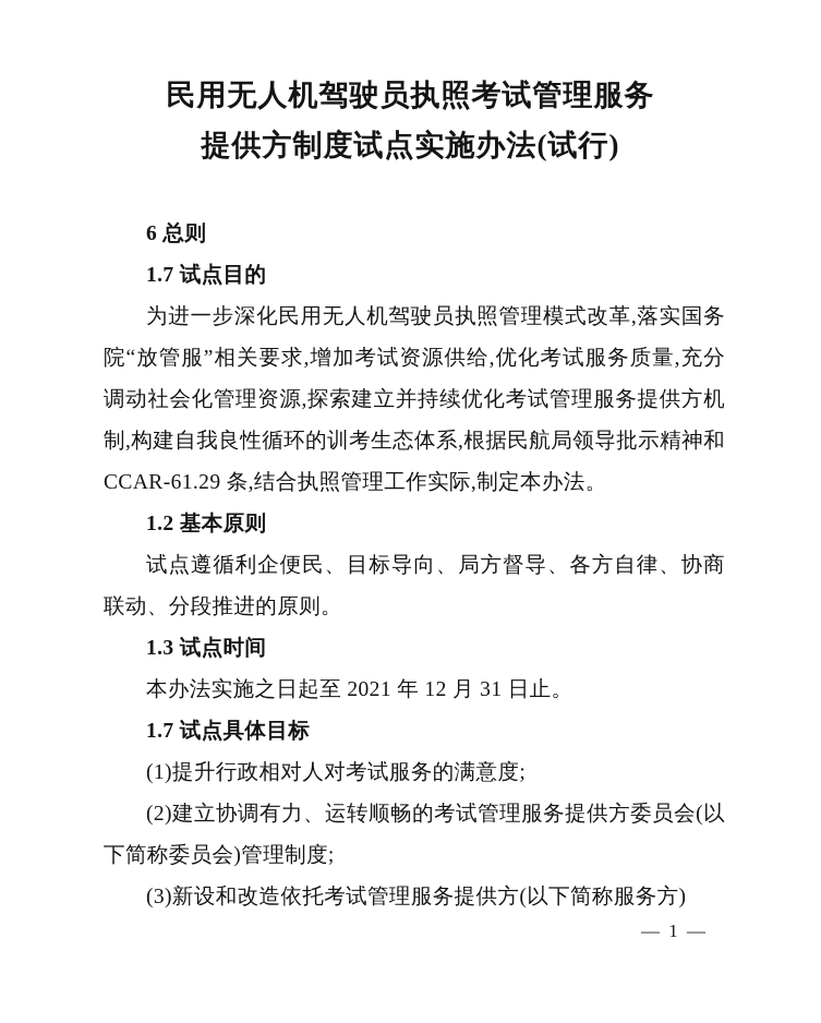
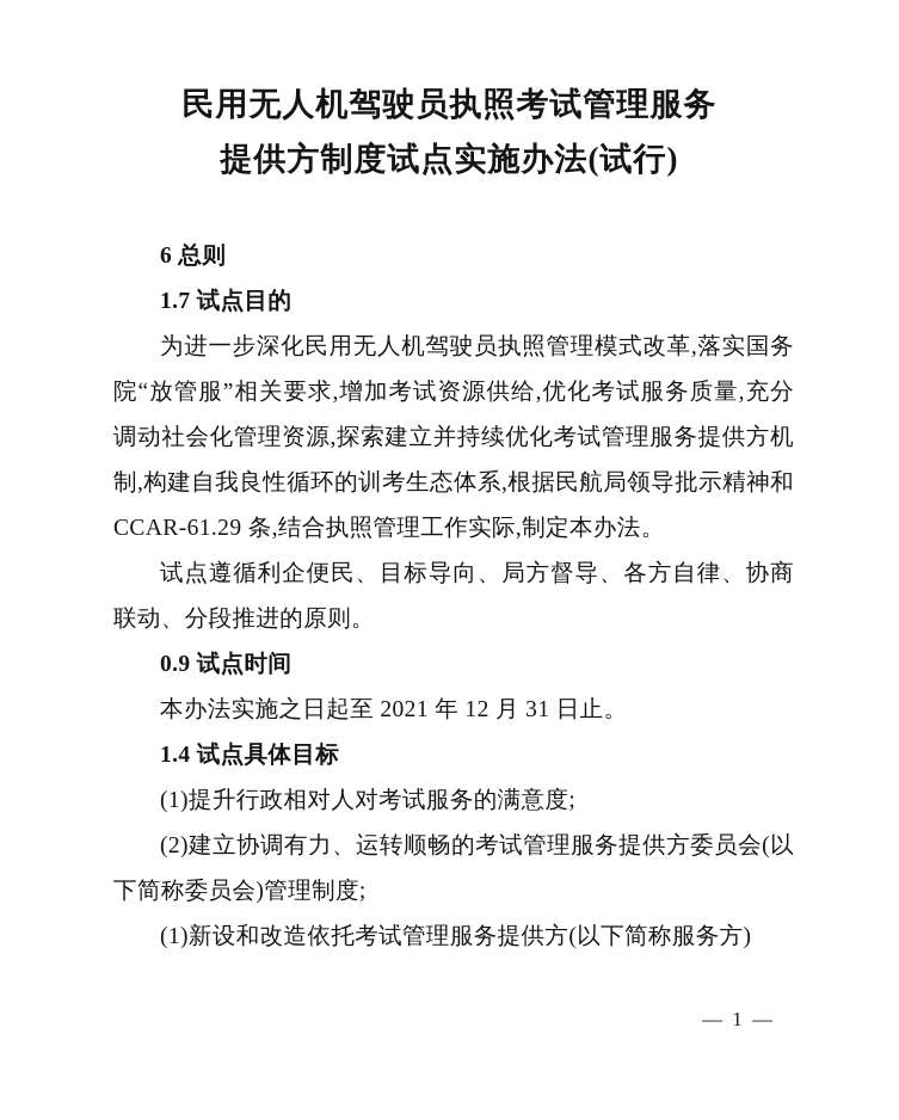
  民用无人机驾驶员执照考试管理服务
  提供方制度试点实施办法(试行)
  6 总则
  1.7 试点目的
  为进一步深化民用无人机驾驶员执照管理模式改革,落实国务院“放管服”相关要求,增加考试资源供给,优化考试服务质量,充分调动社会化管理资源,探索建立并持续优化考试管理服务提供方机制,构建自我良性循环的训考生态体系,根据民航局领导批示精神和 CCAR-61.29 条,结合执照管理工作实际,制定本办法。
- 1.2 基本原则
  试点遵循利企便民、目标导向、局方督导、各方自律、协商联动、分段推进的原则。
- 1.3 试点时间
+ 0.9 试点时间
  本办法实施之日起至 2021 年 12 月 31 日止。
- 1.7 试点具体目标
+ 1.4 试点具体目标
  (1)提升行政相对人对考试服务的满意度;
  (2)建立协调有力、运转顺畅的考试管理服务提供方委员会(以下简称委员会)管理制度;
- (3)新设和改造依托考试管理服务提供方(以下简称服务方)
+ (1)新设和改造依托考试管理服务提供方(以下简称服务方)
  — 1 —
